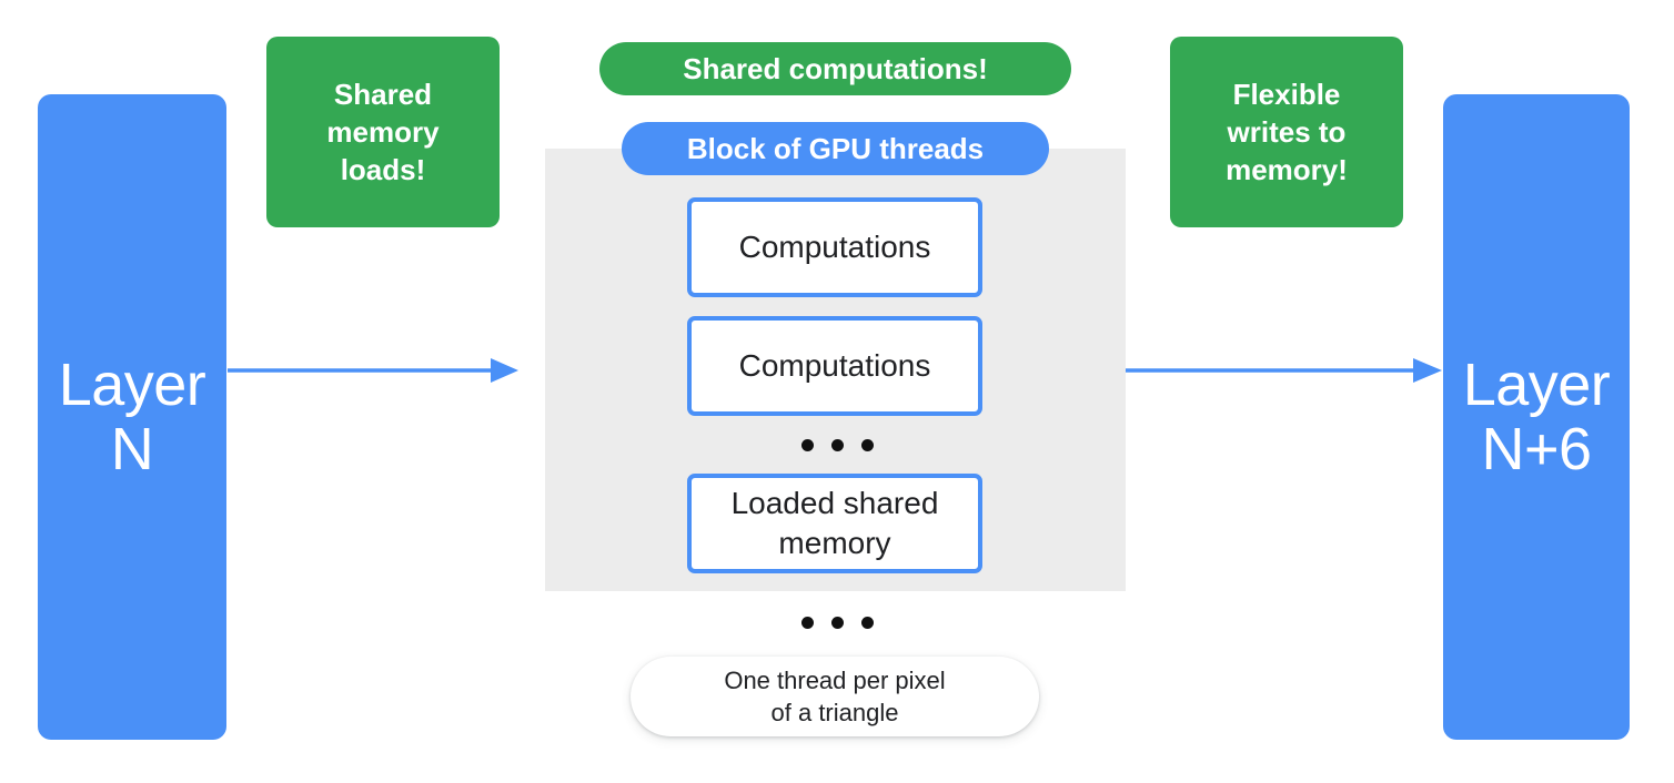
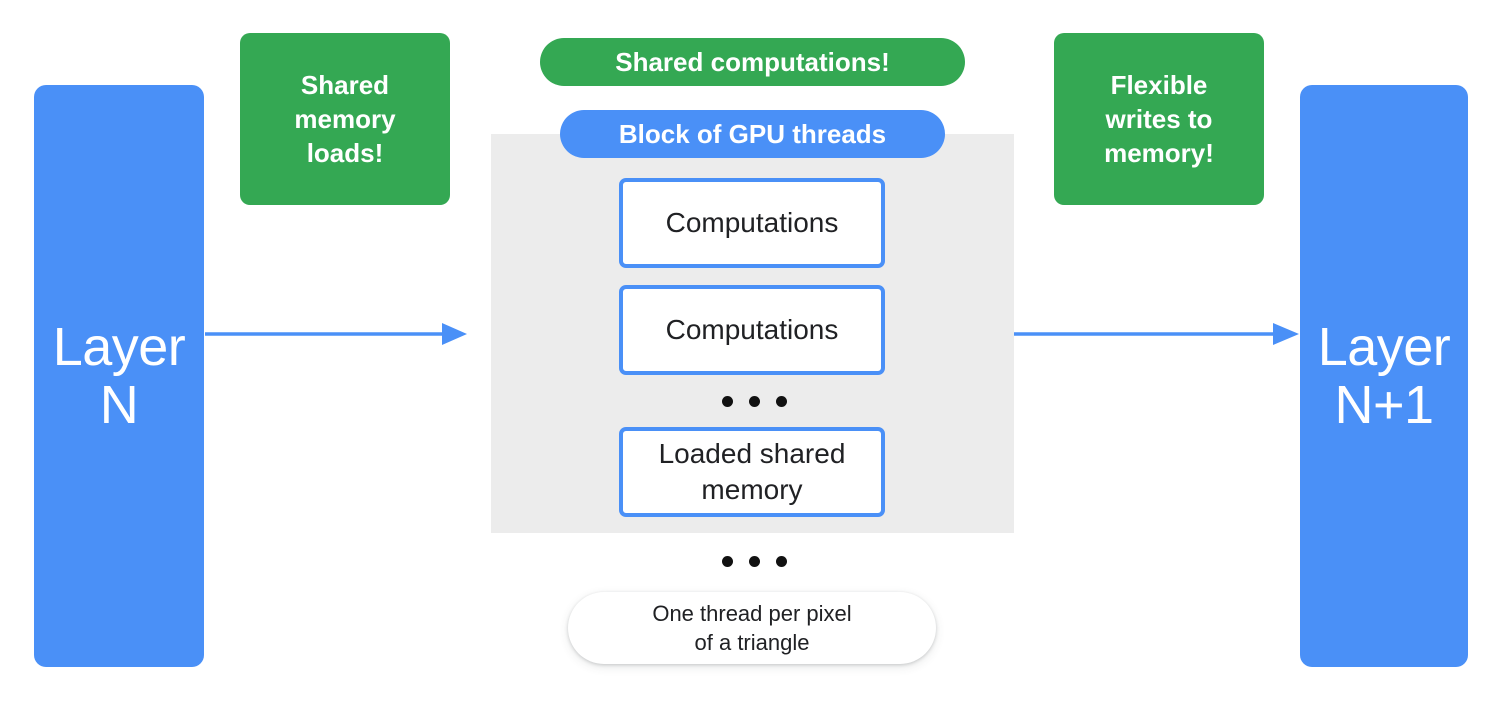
  Layer
  N
  Shared
  memory
  loads!
  Computations
  Computations
  Loaded shared
  memory
  Shared computations!
  Block of GPU threads
  One thread per pixel
  of a triangle
  Flexible
  writes to
  memory!
  Layer
- N+6
+ N+1
